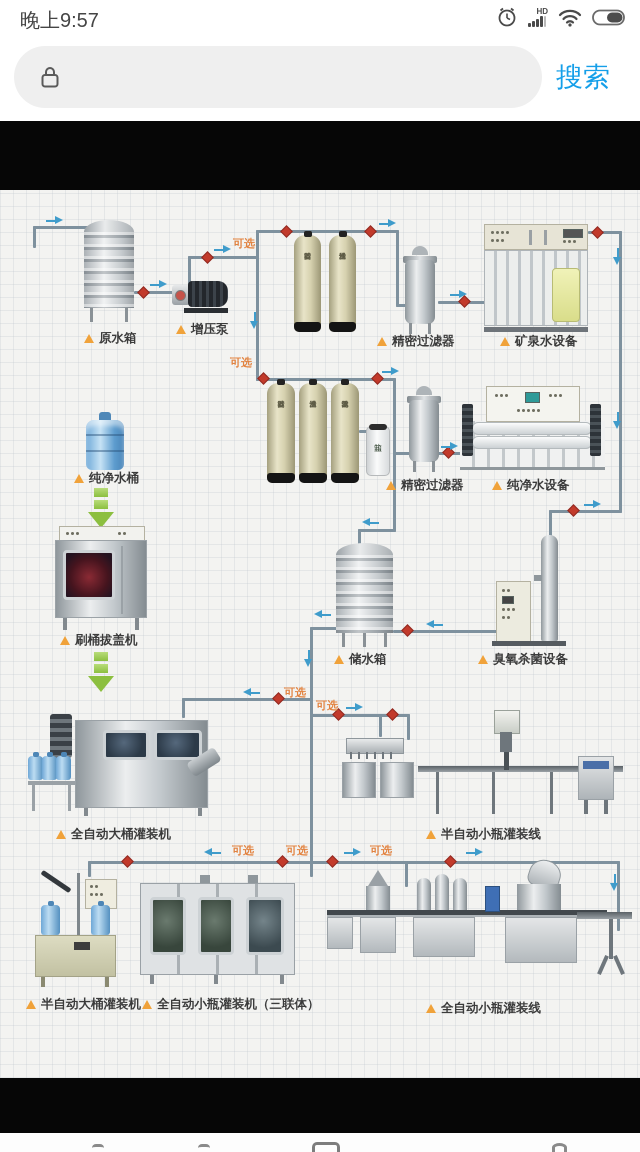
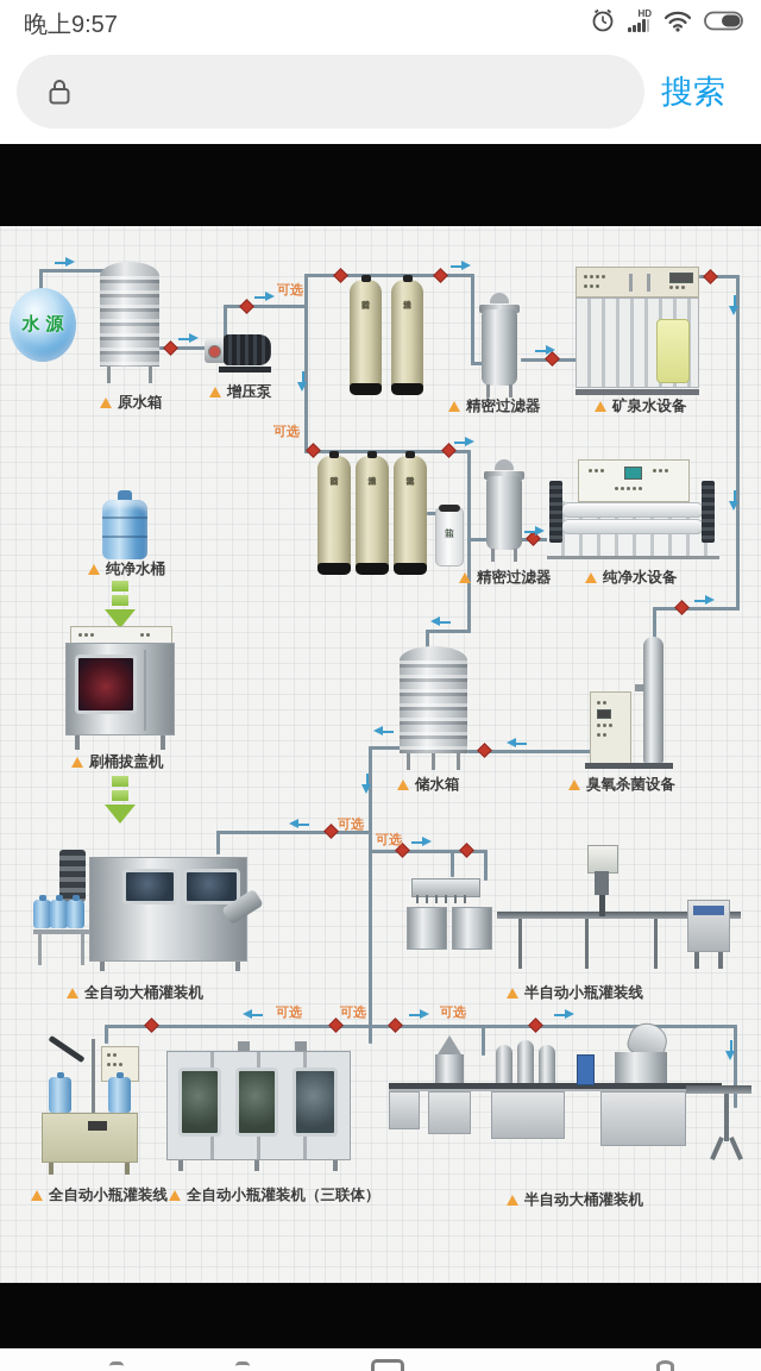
  晚上9:57
  HD
  搜索
  可选
  可选
  可选
  可选
  可选
  可选
  可选
+ 水源
  原水箱
  增压泵
  精密过滤器
  矿泉水设备
  精密过滤器
  纯净水设备
  纯净水桶
  刷桶拔盖机
  储水箱
  臭氧杀菌设备
  全自动大桶灌装机
  半自动小瓶灌装线
- 半自动大桶灌装机
+ 全自动小瓶灌装线
  全自动小瓶灌装机（三联体）
- 全自动小瓶灌装线
+ 半自动大桶灌装机
